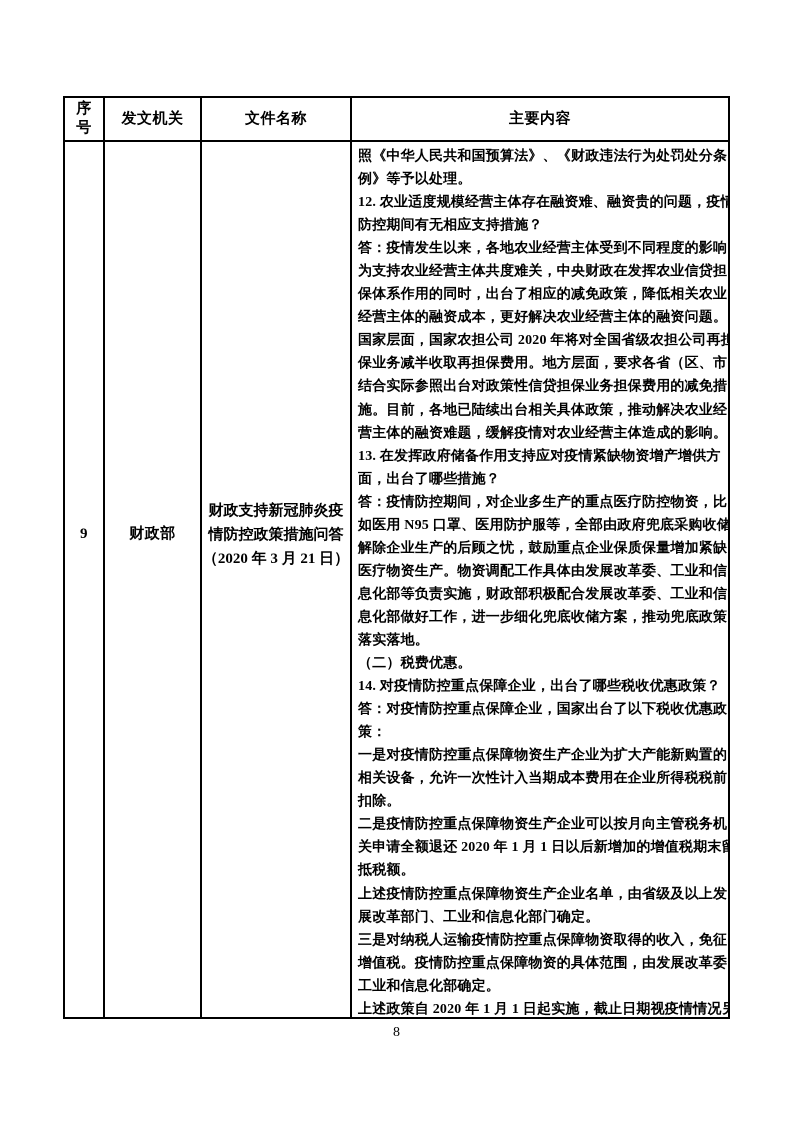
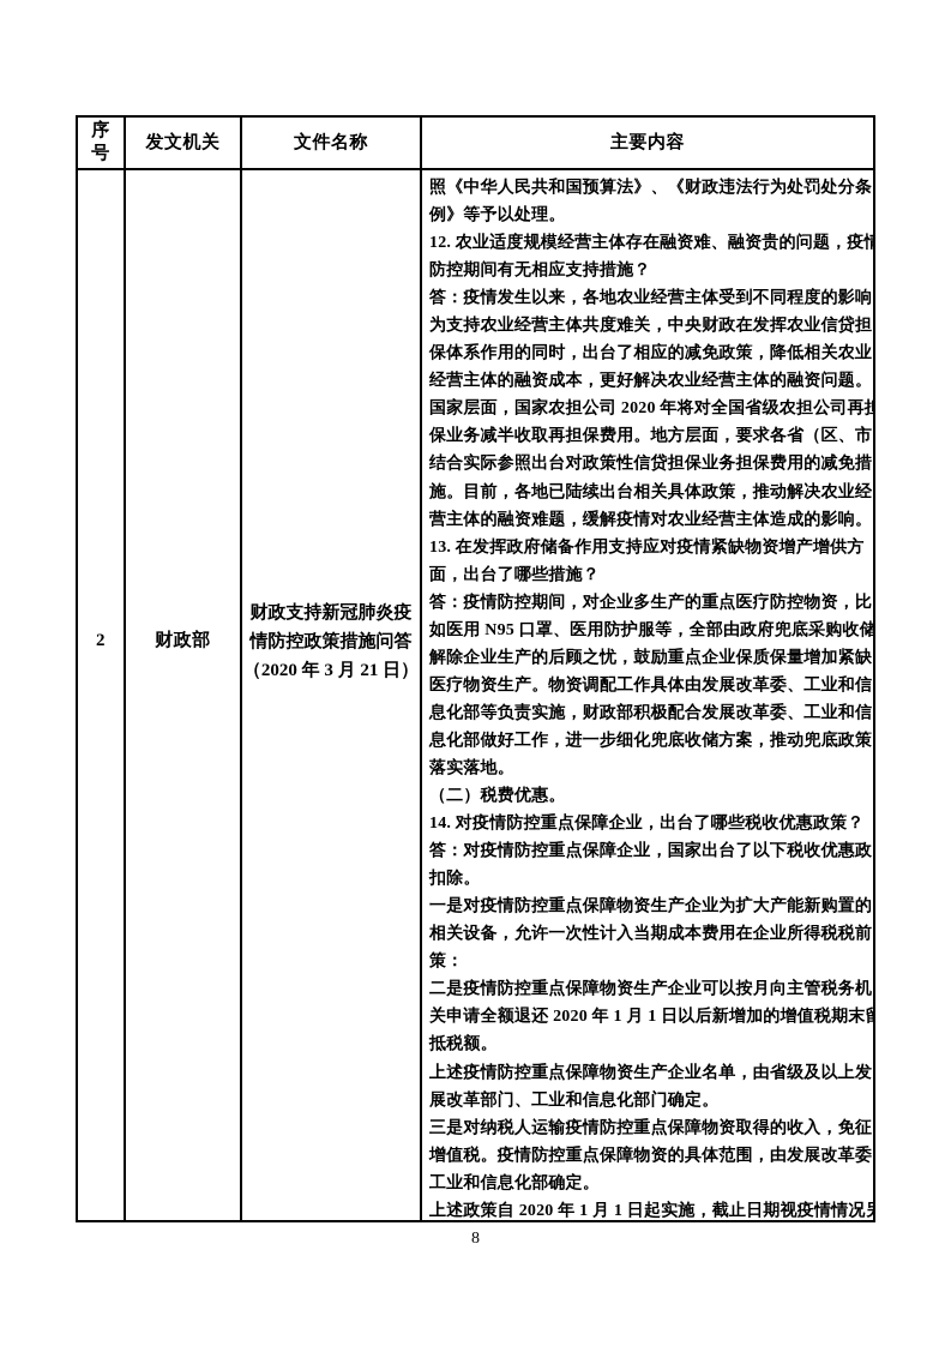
  序
  号
  发文机关
  文件名称
  主要内容
- 9
+ 2
  财政部
  财政支持新冠肺炎疫
  情防控政策措施问答
  （2020 年 3 月 21 日）
  照《中华人民共和国预算法》、《财政违法行为处罚处分条
  例》等予以处理。
  12. 农业适度规模经营主体存在融资难、融资贵的问题，疫情
  防控期间有无相应支持措施？
  答：疫情发生以来，各地农业经营主体受到不同程度的影响
  为支持农业经营主体共度难关，中央财政在发挥农业信贷担
  保体系作用的同时，出台了相应的减免政策，降低相关农业
  经营主体的融资成本，更好解决农业经营主体的融资问题。
  国家层面，国家农担公司 2020 年将对全国省级农担公司再担
  保业务减半收取再担保费用。地方层面，要求各省（区、市
  结合实际参照出台对政策性信贷担保业务担保费用的减免措
  施。目前，各地已陆续出台相关具体政策，推动解决农业经
  营主体的融资难题，缓解疫情对农业经营主体造成的影响。
  13. 在发挥政府储备作用支持应对疫情紧缺物资增产增供方
  面，出台了哪些措施？
  答：疫情防控期间，对企业多生产的重点医疗防控物资，比
  如医用 N95 口罩、医用防护服等，全部由政府兜底采购收储
  解除企业生产的后顾之忧，鼓励重点企业保质保量增加紧缺
  医疗物资生产。物资调配工作具体由发展改革委、工业和信
  息化部等负责实施，财政部积极配合发展改革委、工业和信
  息化部做好工作，进一步细化兜底收储方案，推动兜底政策
  落实落地。
  （二）税费优惠。
  14. 对疫情防控重点保障企业，出台了哪些税收优惠政策？
  答：对疫情防控重点保障企业，国家出台了以下税收优惠政
- 策：
+ 扣除。
  一是对疫情防控重点保障物资生产企业为扩大产能新购置的
  相关设备，允许一次性计入当期成本费用在企业所得税税前
- 扣除。
+ 策：
  二是疫情防控重点保障物资生产企业可以按月向主管税务机
  关申请全额退还 2020 年 1 月 1 日以后新增加的增值税期末
  抵税额。
  上述疫情防控重点保障物资生产企业名单，由省级及以上发
  展改革部门、工业和信息化部门确定。
  三是对纳税人运输疫情防控重点保障物资取得的收入，免征
  增值税。疫情防控重点保障物资的具体范围，由发展改革委
  工业和信息化部确定。
  上述政策自 2020 年 1 月 1 日起实施，截止日期视疫情情况
  8
